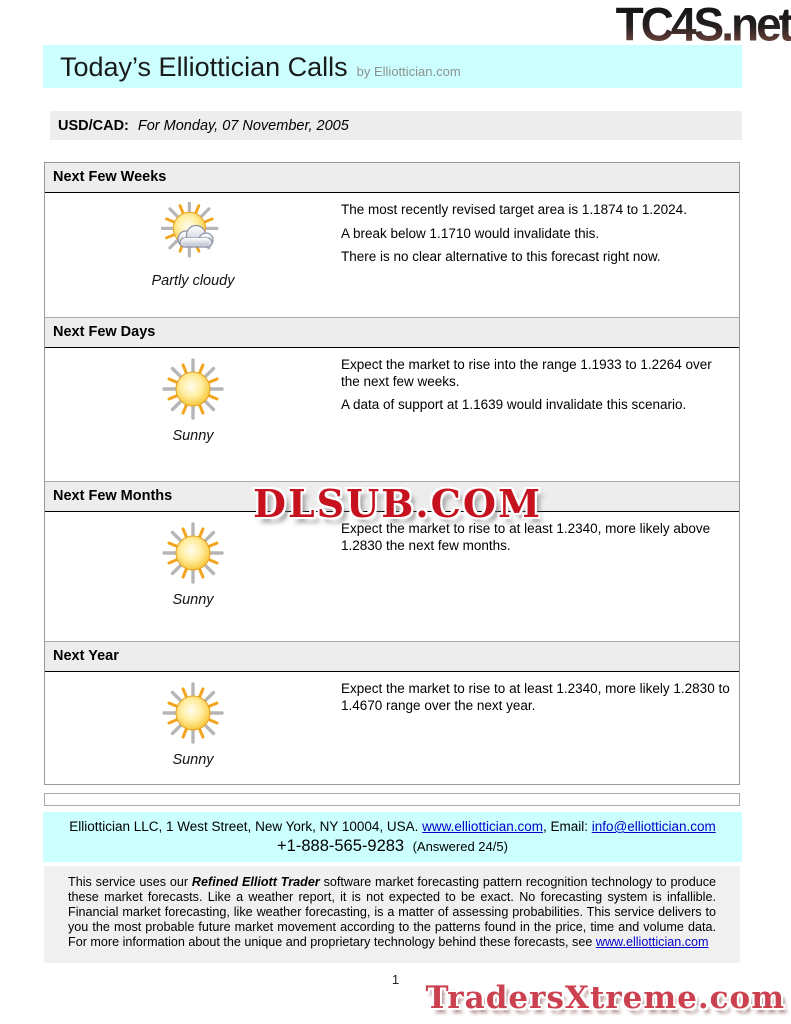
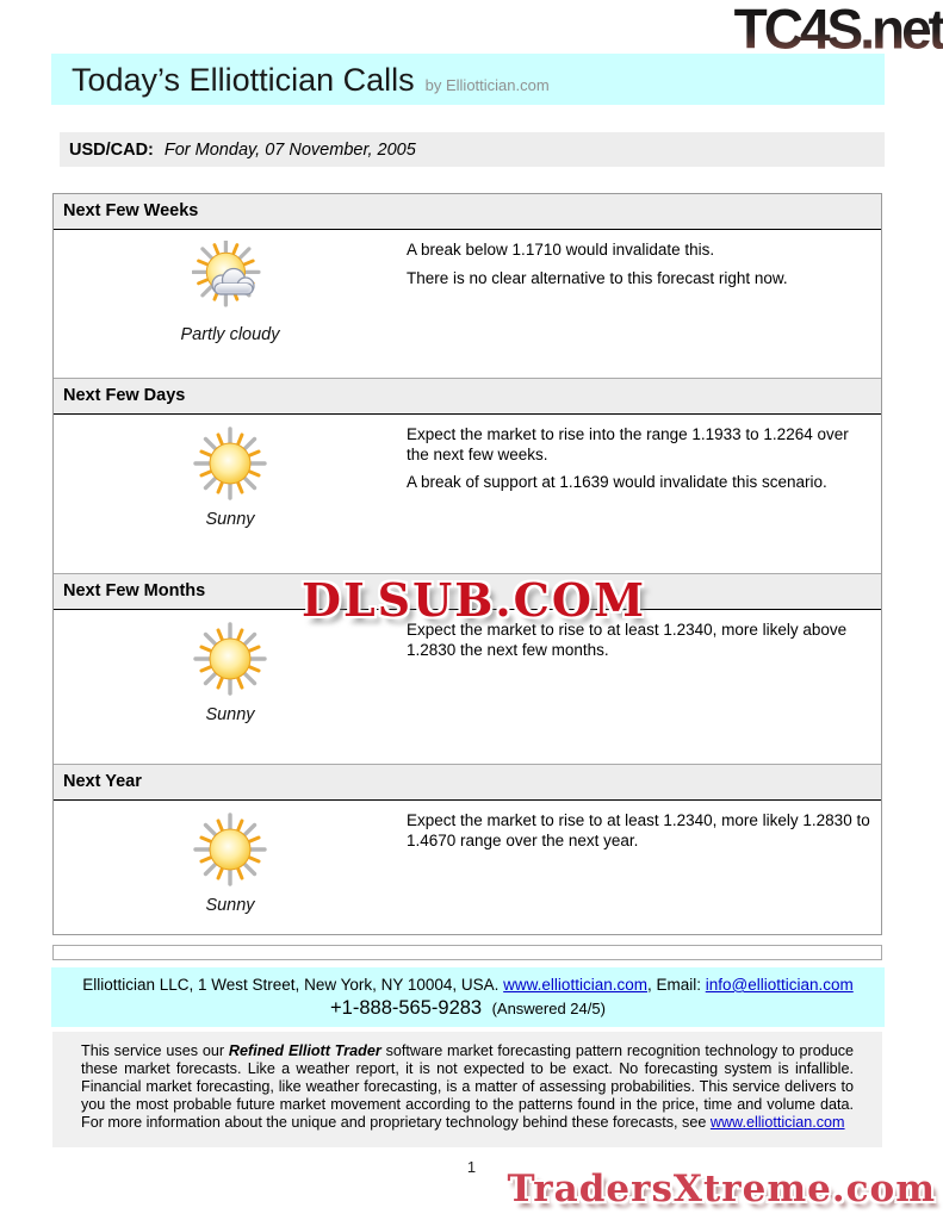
  TC4S.net
  Today’s Elliottician Calls
  by Elliottician.com
  USD/CAD:
  For Monday, 07 November, 2005
  Next Few Weeks
  Partly cloudy
- The most recently revised target area is 1.1874 to 1.2024.
  A break below 1.1710 would invalidate this.
  There is no clear alternative to this forecast right now.
  Next Few Days
  Sunny
  Expect the market to rise into the range 1.1933 to 1.2264 over the next few weeks.
- A data of support at 1.1639 would invalidate this scenario.
+ A break of support at 1.1639 would invalidate this scenario.
  Next Few Months
  Sunny
  Expect the market to rise to at least 1.2340, more likely above 1.2830 the next few months.
  Next Year
  Sunny
  Expect the market to rise to at least 1.2340, more likely 1.2830 to 1.4670 range over the next year.
  DLSUB.COM
  Elliottician LLC, 1 West Street, New York, NY 10004, USA. www.elliottician.com, Email: info@elliottician.com
  +1-888-565-9283 (Answered 24/5)
  This service uses our Refined Elliott Trader software market forecasting pattern recognition technology to produce these market forecasts. Like a weather report, it is not expected to be exact. No forecasting system is infallible. Financial market forecasting, like weather forecasting, is a matter of assessing probabilities. This service delivers to you the most probable future market movement according to the patterns found in the price, time and volume data. For more information about the unique and proprietary technology behind these forecasts, see www.elliottician.com
  1
  TradersXtreme.com
